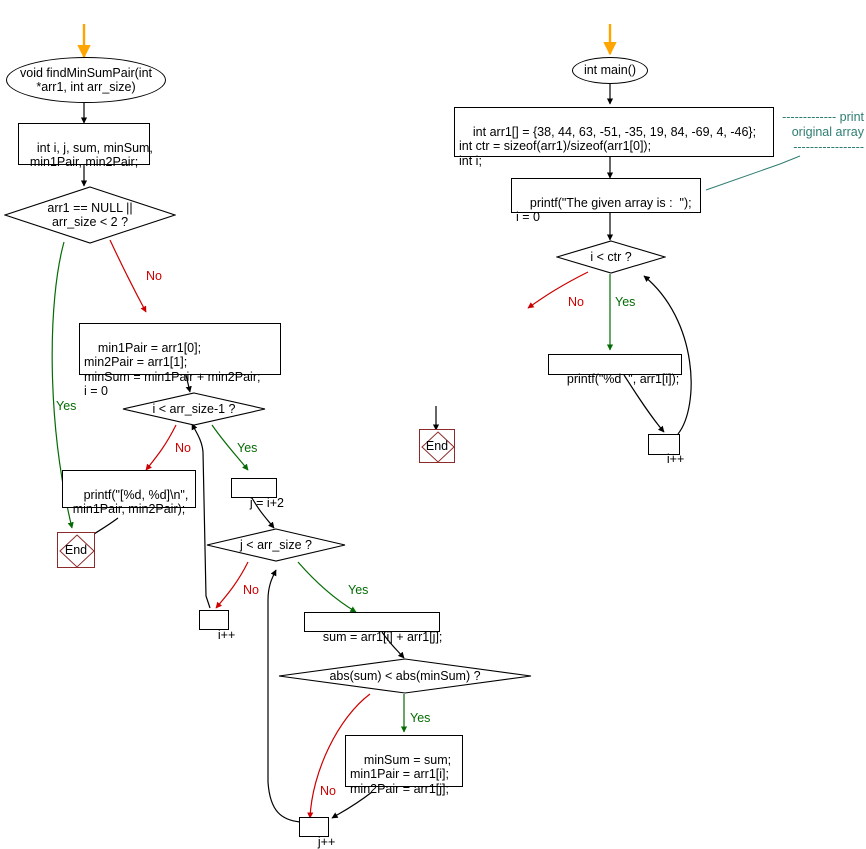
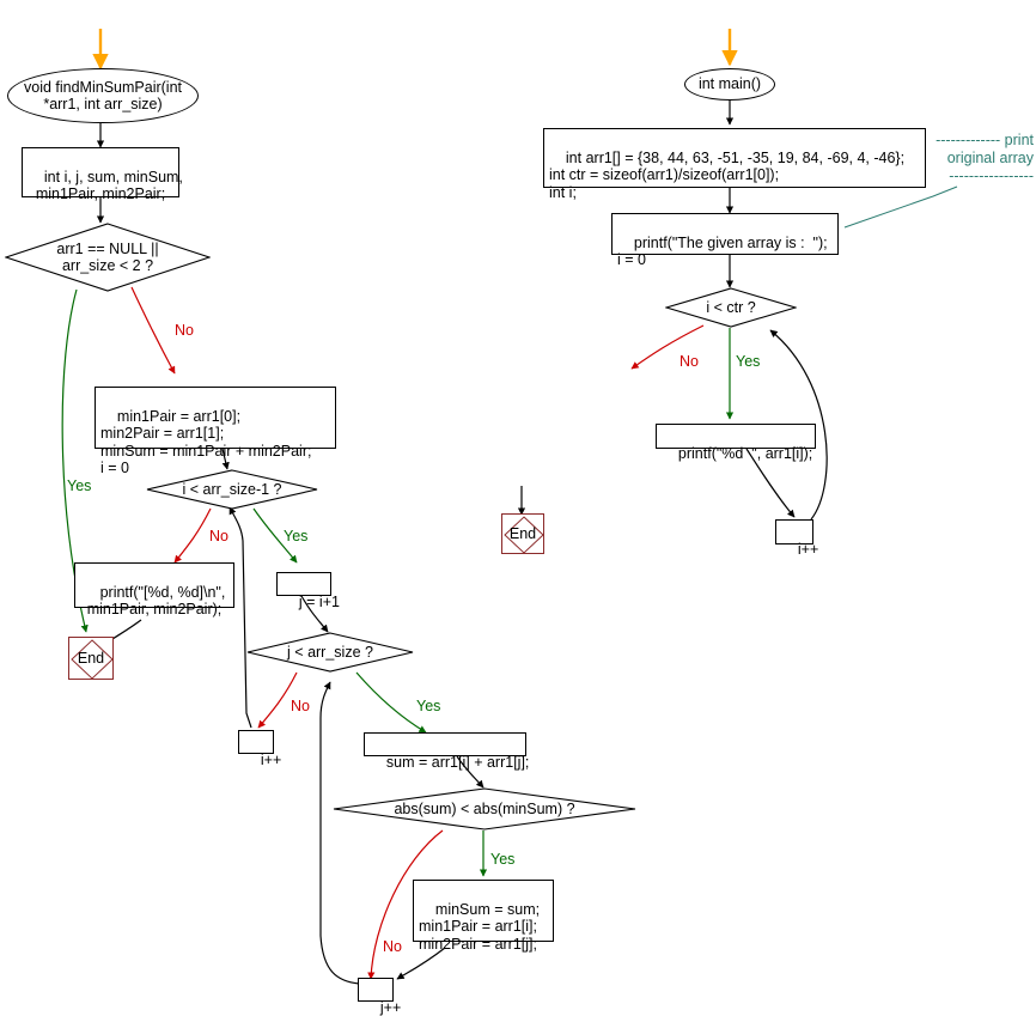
  void findMinSumPair(int
  *arr1, int arr_size)
  int i, j, sum, minSum,
  min1Pair, min2Pair;
  arr1 == NULL ||
  arr_size < 2 ?
  min1Pair = arr1[0];
  min2Pair = arr1[1];
  minSum = min1Pair + min2Pair;
  i = 0
  i < arr_size-1 ?
  printf("[%d, %d]\n",
  min1Pair, min2Pair);
  End
- j = i+2
+ j = i+1
  j < arr_size ?
  i++
  sum = arr1[i] + arr1[j];
  abs(sum) < abs(minSum) ?
  minSum = sum;
  min1Pair = arr1[i];
  min2Pair = arr1[j];
  j++
  No
  Yes
  No
  Yes
  No
  Yes
  No
  Yes
  int main()
  int arr1[] = {38, 44, 63, -51, -35, 19, 84, -69, 4, -46};
  int ctr = sizeof(arr1)/sizeof(arr1[0]);
  int i;
  printf("The given array is : ");
  i = 0
  i < ctr ?
  printf("%d ", arr1[i]);
  i++
  End
  No
  Yes
  ------------- print
  original array
  -----------------
